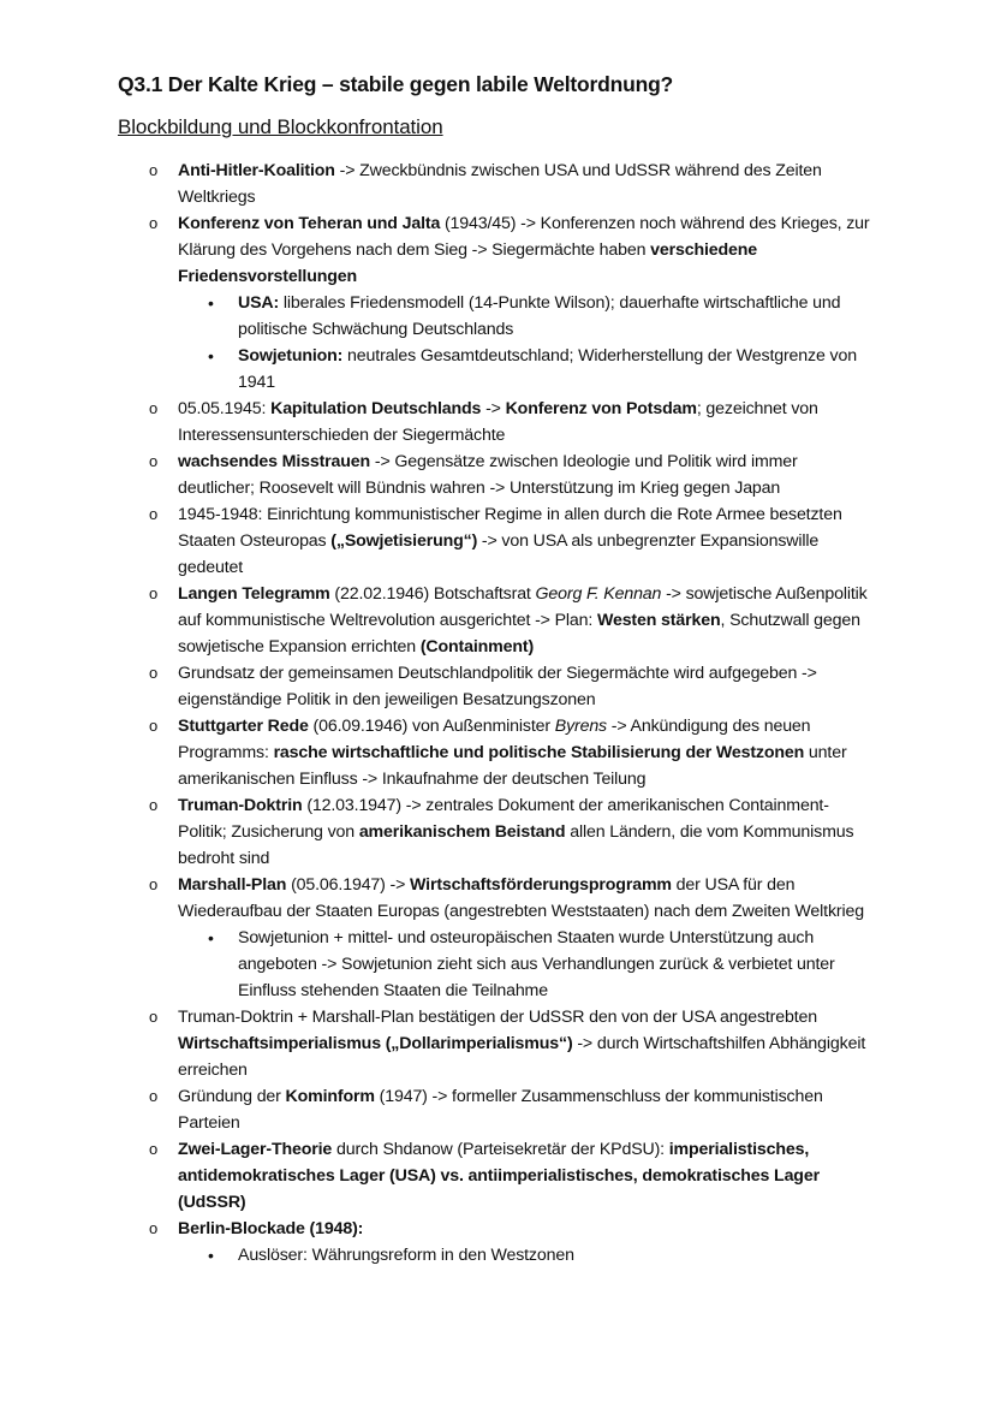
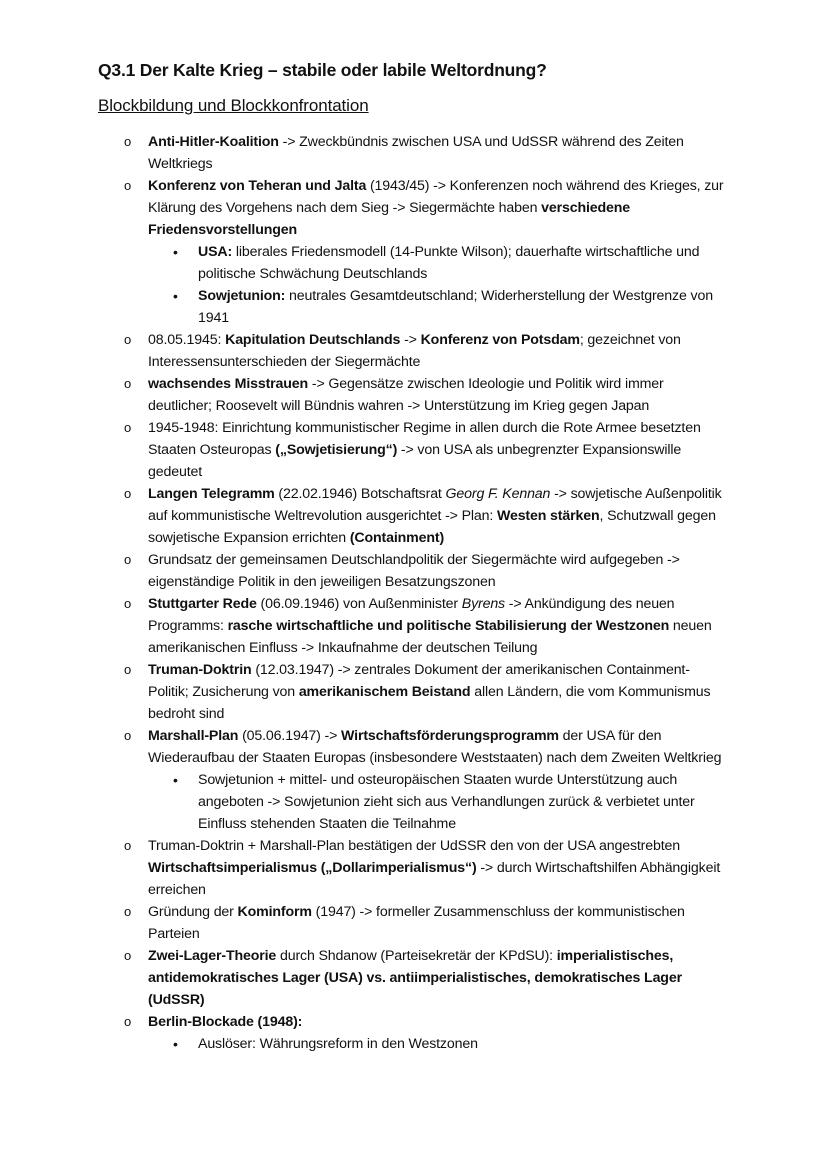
- Q3.1 Der Kalte Krieg – stabile gegen labile Weltordnung?
+ Q3.1 Der Kalte Krieg – stabile oder labile Weltordnung?
  Blockbildung und Blockkonfrontation
  o
  Anti-Hitler-Koalition -> Zweckbündnis zwischen USA und UdSSR während des Zeiten Weltkriegs
  o
  Konferenz von Teheran und Jalta (1943/45) -> Konferenzen noch während des Krieges, zur Klärung des Vorgehens nach dem Sieg -> Siegermächte haben verschiedene Friedensvorstellungen
  •
  USA: liberales Friedensmodell (14-Punkte Wilson); dauerhafte wirtschaftliche und politische Schwächung Deutschlands
  •
  Sowjetunion: neutrales Gesamtdeutschland; Widerherstellung der Westgrenze von 1941
  o
- 05.05.1945: Kapitulation Deutschlands -> Konferenz von Potsdam; gezeichnet von Interessensunterschieden der Siegermächte
+ 08.05.1945: Kapitulation Deutschlands -> Konferenz von Potsdam; gezeichnet von Interessensunterschieden der Siegermächte
  o
  wachsendes Misstrauen -> Gegensätze zwischen Ideologie und Politik wird immer deutlicher; Roosevelt will Bündnis wahren -> Unterstützung im Krieg gegen Japan
  o
  1945-1948: Einrichtung kommunistischer Regime in allen durch die Rote Armee besetzten Staaten Osteuropas („Sowjetisierung“) -> von USA als unbegrenzter Expansionswille gedeutet
  o
  Langen Telegramm (22.02.1946) Botschaftsrat Georg F. Kennan -> sowjetische Außenpolitik auf kommunistische Weltrevolution ausgerichtet -> Plan: Westen stärken, Schutzwall gegen sowjetische Expansion errichten (Containment)
  o
  Grundsatz der gemeinsamen Deutschlandpolitik der Siegermächte wird aufgegeben -> eigenständige Politik in den jeweiligen Besatzungszonen
  o
- Stuttgarter Rede (06.09.1946) von Außenminister Byrens -> Ankündigung des neuen Programms: rasche wirtschaftliche und politische Stabilisierung der Westzonen unter amerikanischen Einfluss -> Inkaufnahme der deutschen Teilung
+ Stuttgarter Rede (06.09.1946) von Außenminister Byrens -> Ankündigung des neuen Programms: rasche wirtschaftliche und politische Stabilisierung der Westzonen neuen amerikanischen Einfluss -> Inkaufnahme der deutschen Teilung
  o
  Truman-Doktrin (12.03.1947) -> zentrales Dokument der amerikanischen Containment-Politik; Zusicherung von amerikanischem Beistand allen Ländern, die vom Kommunismus bedroht sind
  o
- Marshall-Plan (05.06.1947) -> Wirtschaftsförderungsprogramm der USA für den Wiederaufbau der Staaten Europas (angestrebten Weststaaten) nach dem Zweiten Weltkrieg
+ Marshall-Plan (05.06.1947) -> Wirtschaftsförderungsprogramm der USA für den Wiederaufbau der Staaten Europas (insbesondere Weststaaten) nach dem Zweiten Weltkrieg
  •
  Sowjetunion + mittel- und osteuropäischen Staaten wurde Unterstützung auch angeboten -> Sowjetunion zieht sich aus Verhandlungen zurück & verbietet unter Einfluss stehenden Staaten die Teilnahme
  o
  Truman-Doktrin + Marshall-Plan bestätigen der UdSSR den von der USA angestrebten Wirtschaftsimperialismus („Dollarimperialismus“) -> durch Wirtschaftshilfen Abhängigkeit erreichen
  o
  Gründung der Kominform (1947) -> formeller Zusammenschluss der kommunistischen Parteien
  o
  Zwei-Lager-Theorie durch Shdanow (Parteisekretär der KPdSU): imperialistisches, antidemokratisches Lager (USA) vs. antiimperialistisches, demokratisches Lager (UdSSR)
  o
  Berlin-Blockade (1948):
  •
  Auslöser: Währungsreform in den Westzonen
